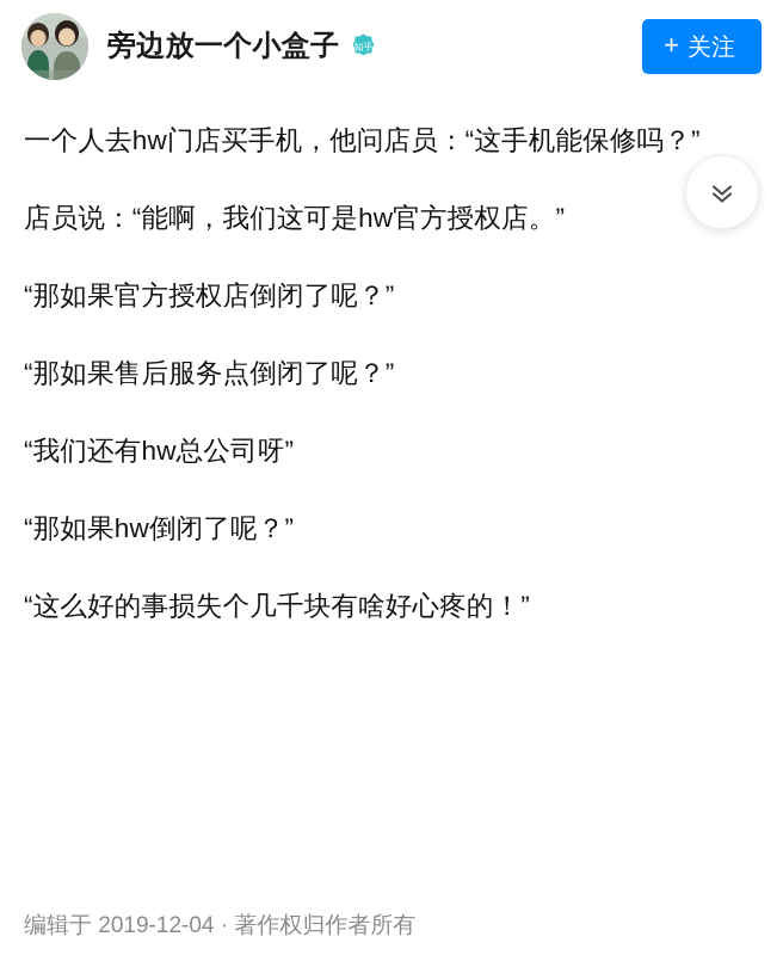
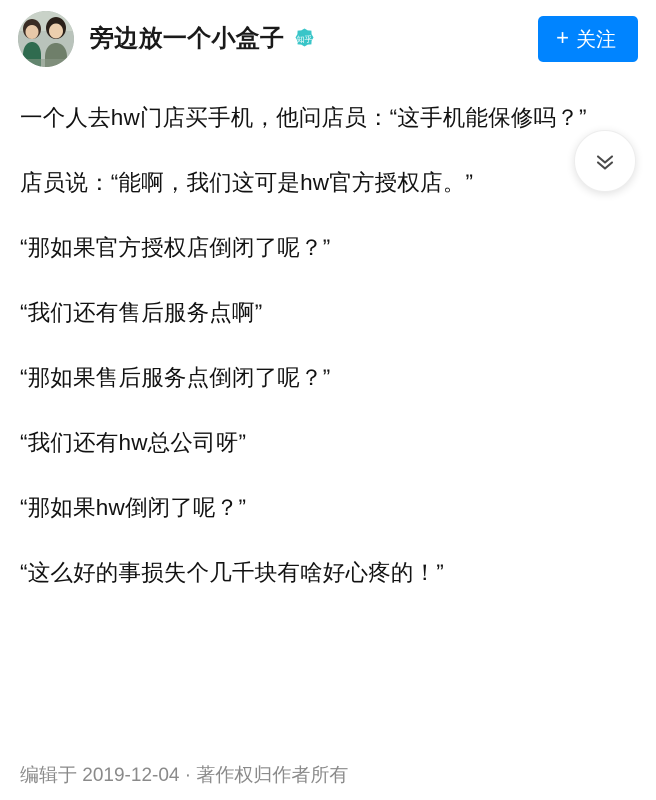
  旁边放一个小盒子
  知乎
  +
  关注
  一个人去hw门店买手机，他问店员：“这手机能保修吗？”
  店员说：“能啊，我们这可是hw官方授权店。”
  “那如果官方授权店倒闭了呢？”
+ “我们还有售后服务点啊”
  “那如果售后服务点倒闭了呢？”
  “我们还有hw总公司呀”
  “那如果hw倒闭了呢？”
  “这么好的事损失个几千块有啥好心疼的！”
  编辑于 2019-12-04 · 著作权归作者所有
